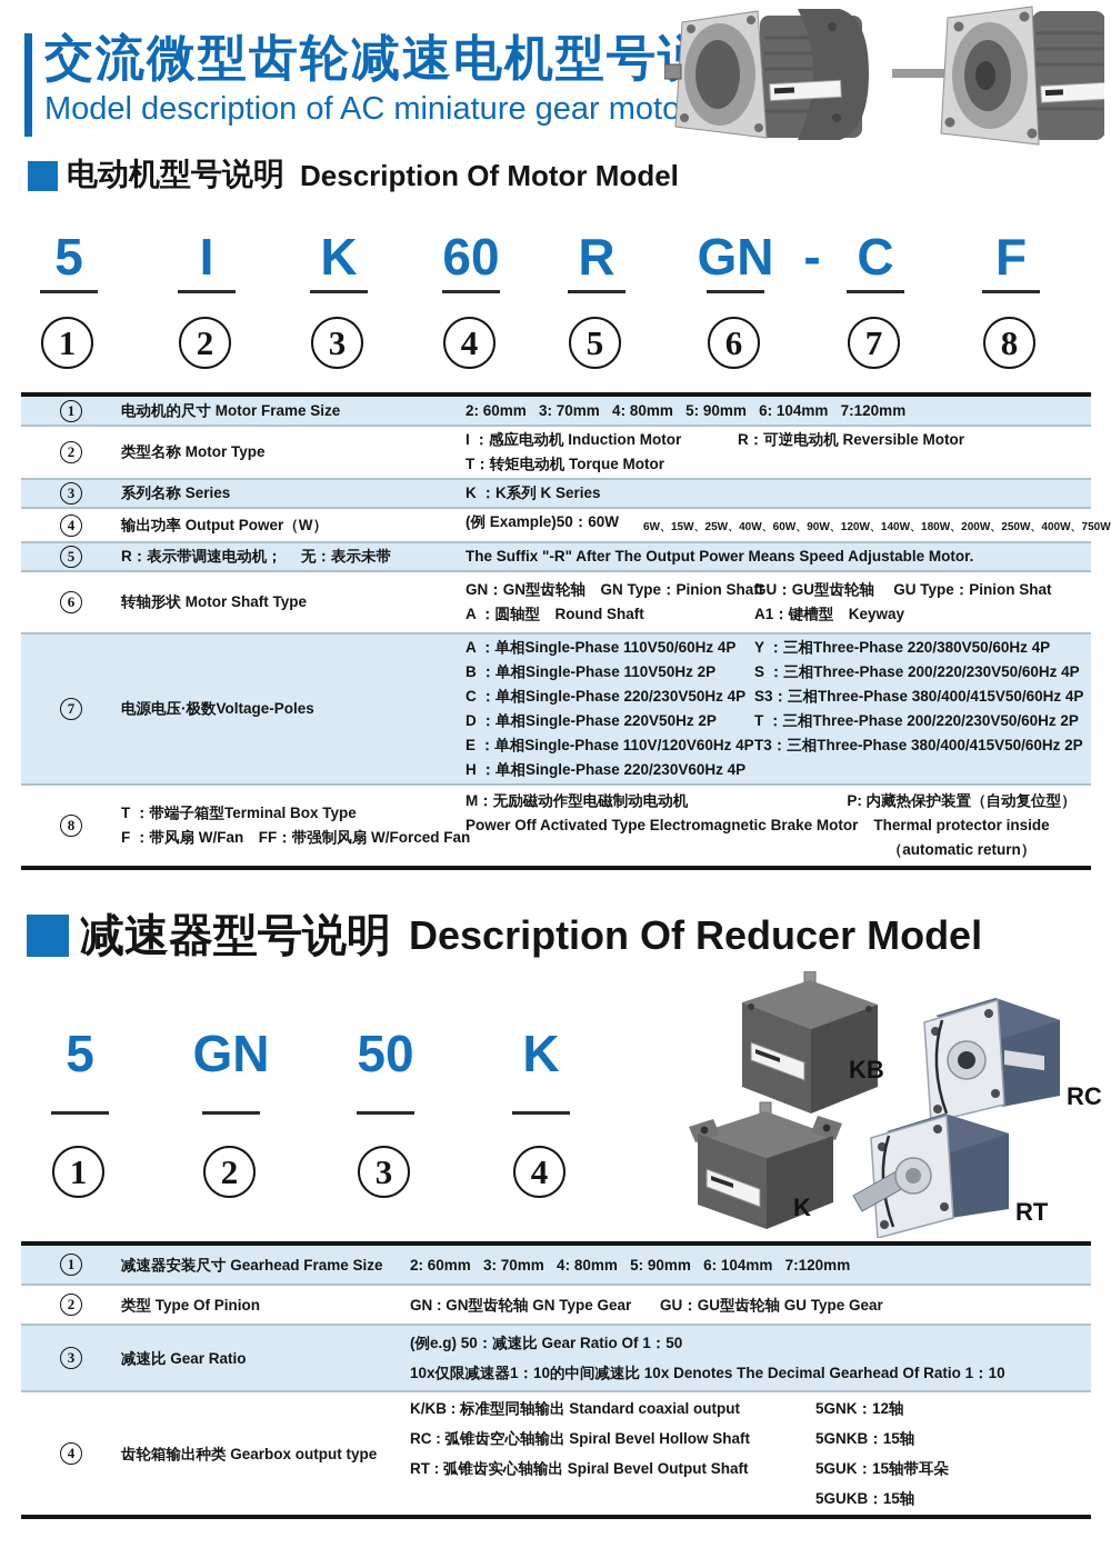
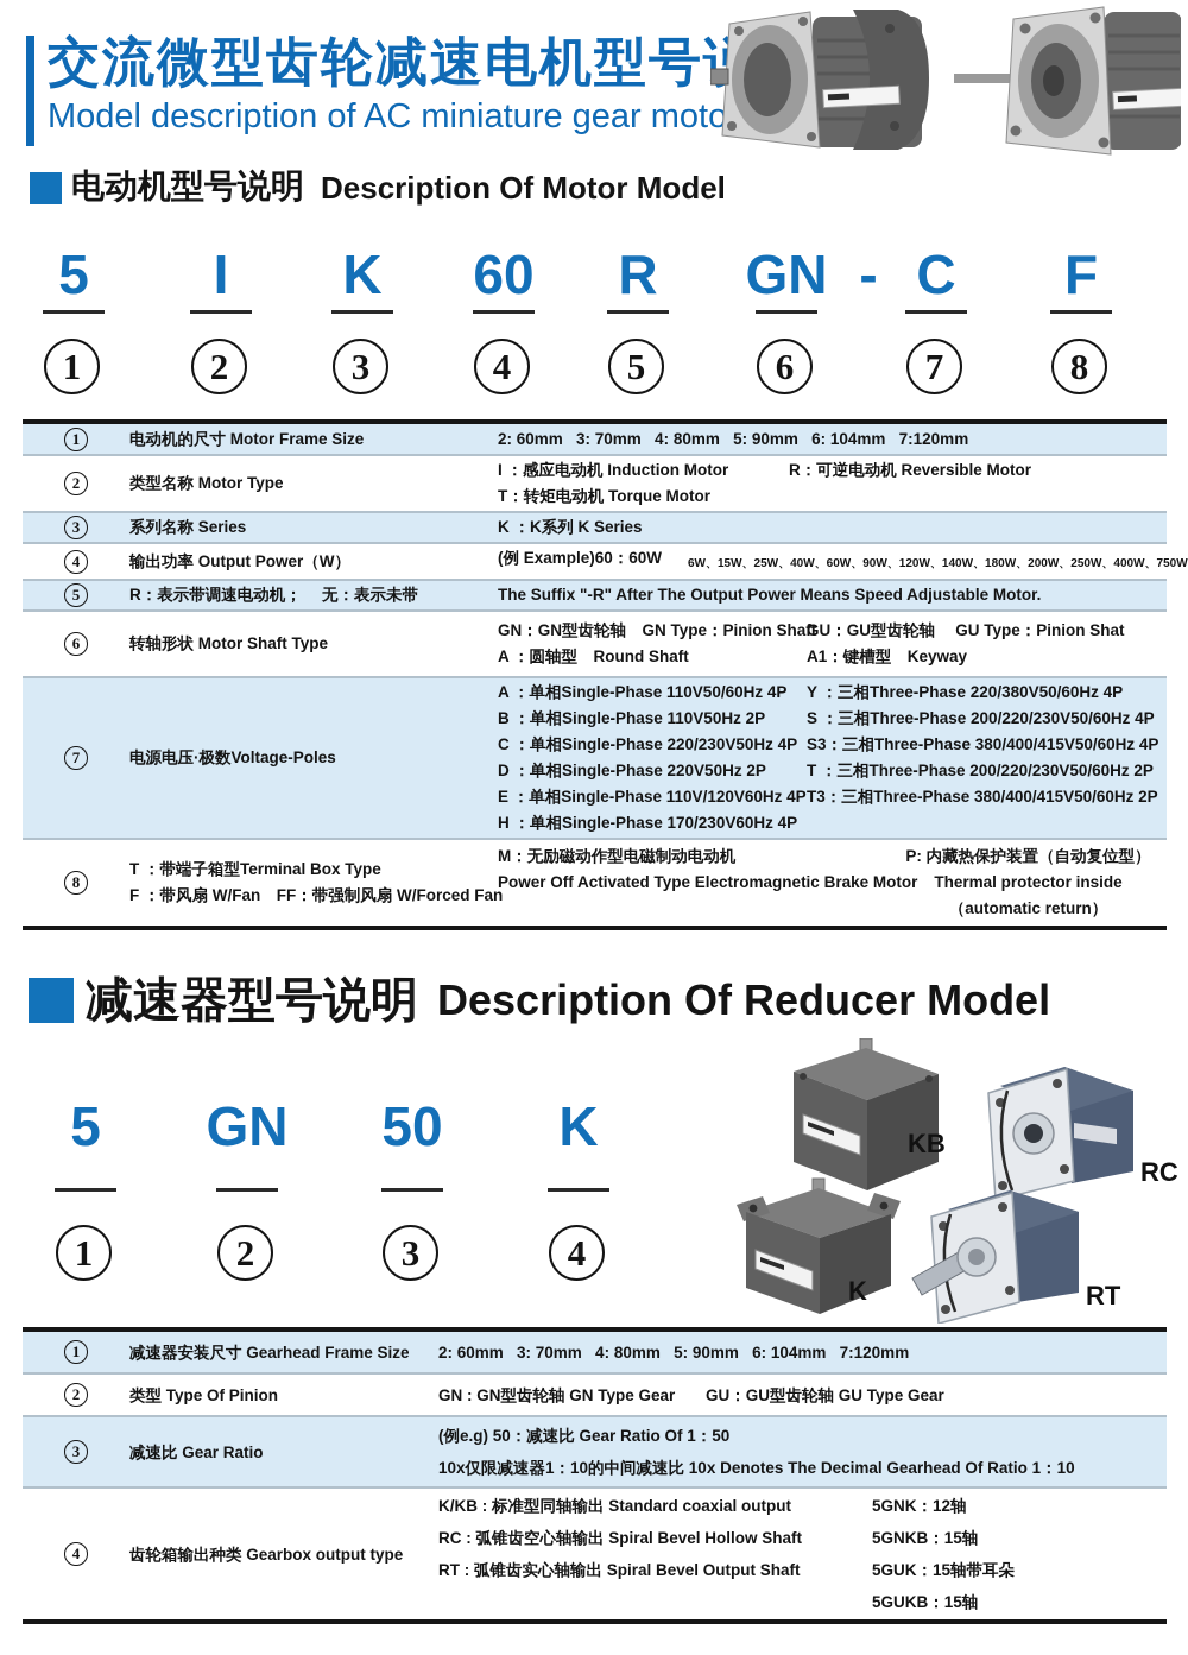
  交流微型齿轮减速电机型号
  Model description of AC miniature gear moto
  电动机型号说明
  Description Of Motor Model
  5
  1
  I
  2
  K
  3
  60
  4
  R
  5
  GN
  6
  -
  C
  7
  F
  8
  1
  电动机的尺寸 Motor Frame Size
  2: 60mm 3: 70mm 4: 80mm 5: 90mm 6: 104mm 7:120mm
  2
  类型名称 Motor Type
  I ：感应电动机 Induction Motor
  T：转矩电动机 Torque Motor
  R：可逆电动机 Reversible Motor
  3
  系列名称 Series
  K ：K系列 K Series
  4
  输出功率 Output Power（W）
- (例 Example)50：60W
+ (例 Example)60：60W
  6W、15W、25W、40W、60W、90W、120W、140W、180W、200W、250W、400W、750W
  5
  R：表示带调速电动机； 无：表示未带
  The Suffix "-R" After The Output Power Means Speed Adjustable Motor.
  6
  转轴形状 Motor Shaft Type
  GN：GN型齿轮轴 GN Type：Pinion Sha
  A ：圆轴型 Round Shaft
  GU：GU型齿轮轴 GU Type：Pinion Shat
  A1：键槽型 Keyway
  7
  电源电压·极数Voltage-Poles
  A ：单相Single-Phase 110V50/60Hz 4P
  B ：单相Single-Phase 110V50Hz 2P
  C ：单相Single-Phase 220/230V50Hz 4P
  D ：单相Single-Phase 220V50Hz 2P
  E ：单相Single-Phase 110V/120V60Hz 4P
- H ：单相Single-Phase 220/230V60Hz 4P
+ H ：单相Single-Phase 170/230V60Hz 4P
  Y ：三相Three-Phase 220/380V50/60Hz 4P
  S ：三相Three-Phase 200/220/230V50/60Hz 4P
  S3：三相Three-Phase 380/400/415V50/60Hz 4P
  T ：三相Three-Phase 200/220/230V50/60Hz 2P
  T3：三相Three-Phase 380/400/415V50/60Hz 2P
  8
  T ：带端子箱型Terminal Box Type
  F ：带风扇 W/Fan FF：带强制风扇 W/Forced Fa
  M：无励磁动作型电磁制动电动机
  Power Off Activated Type Electromagnetic Brake M
  P: 内藏热保护装置（自动复位型）
  Thermal protector inside
  （automatic return）
  减速器型号说明
  Description Of Reducer Model
  5
  1
  GN
  2
  50
  3
  K
  4
  KB
  RC
  K
  RT
  1
  减速器安装尺寸 Gearhead Frame Size
  2: 60mm 3: 70mm 4: 80mm 5: 90mm 6: 104mm 7:120mm
  2
  类型 Type Of Pinion
  GN : GN型齿轮轴 GN Type Gear
  GU：GU型齿轮轴 GU Type Gear
  3
  减速比 Gear Ratio
  (例e.g) 50：减速比 Gear Ratio Of 1：50
  10x仅限减速器1：10的中间减速比 10x Denotes The Decimal Gearhead Of Ratio 1：10
  4
  齿轮箱输出种类 Gearbox output type
  K/KB : 标准型同轴输出 Standard coaxial output
  RC : 弧锥齿空心轴输出 Spiral Bevel Hollow Shaft
  RT : 弧锥齿实心轴输出 Spiral Bevel Output Shaft
  5GNK：12轴
  5GNKB：15轴
  5GUK：15轴带耳朵
  5GUKB：15轴
